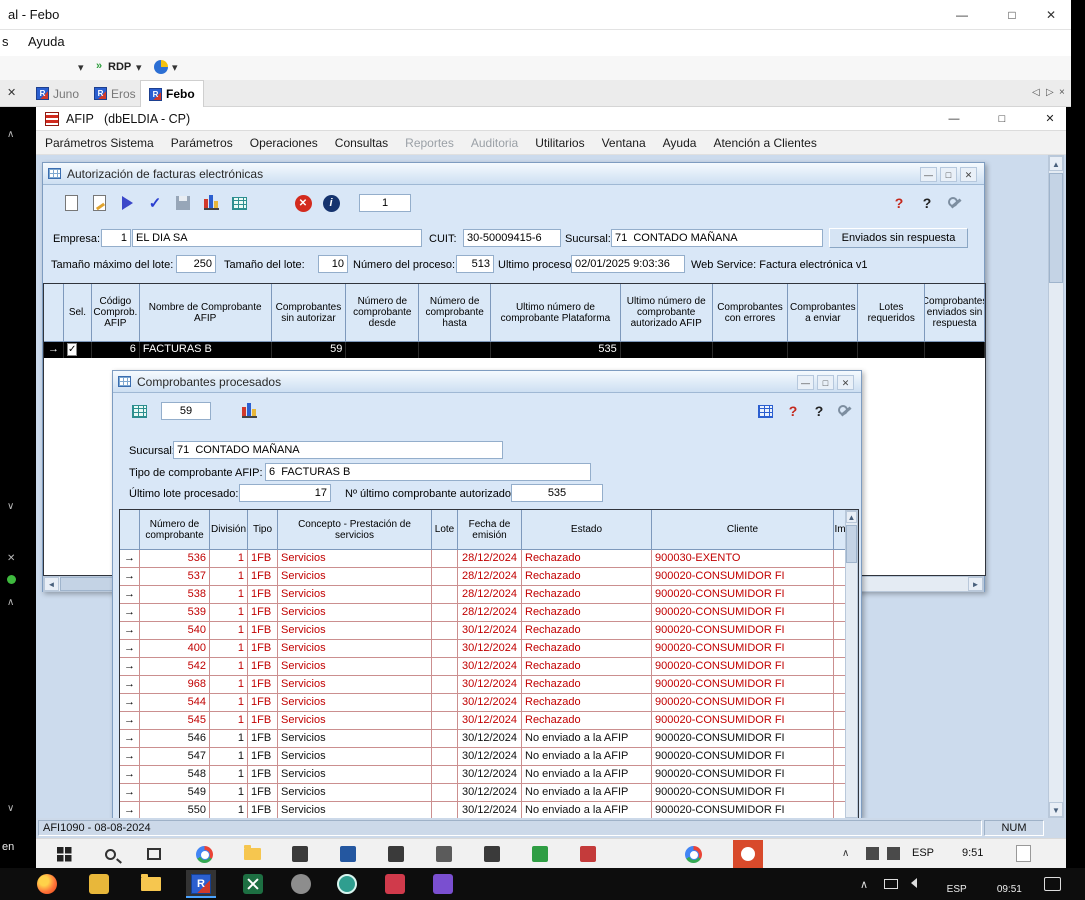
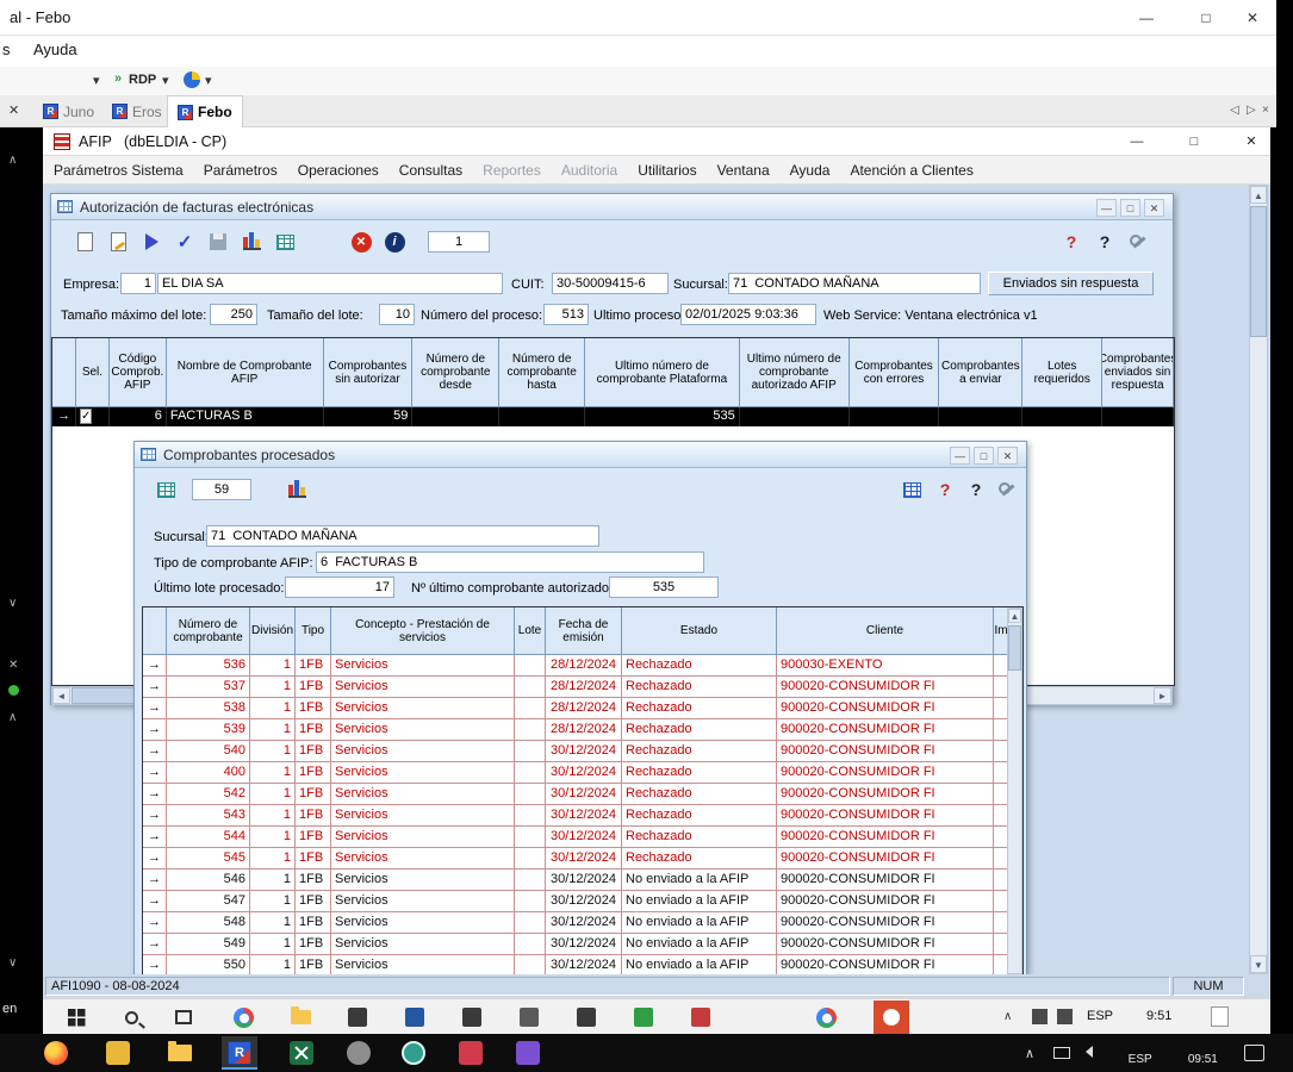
  al - Febo
  —
  □
  ✕
  s
  Ayuda
  ▾
  »
  RDP
  ▾
  ▾
  ✕
  R
  Juno
  R
  Eros
  R
  Febo
  ◁
  ▷
  ×
  ∧
  ∨
  ✕
  ∧
  ∨
  en
  AFIP (dbELDIA - CP)
  —
  □
  ✕
  Parámetros Sistema
  Parámetros
  Operaciones
  Consultas
  Reportes
  Auditoria
  Utilitarios
  Ventana
  Ayuda
  Atención a Clientes
  Autorización de facturas electrónicas
  —
  □
  ✕
  ✓
  ✕
  i
  1
  ?
  ?
  Empresa:
  1
  EL DIA SA
  CUIT:
  30-50009415-6
  Sucursal:
  71 CONTADO MAÑANA
  Enviados sin respuesta
  Tamaño máximo del lote:
  250
  Tamaño del lote:
  10
  Número del proceso:
  513
  Ultimo proceso
  02/01/2025 9:03:36
- Web Service: Factura electrónica v1
+ Web Service: Ventana electrónica v1
  Sel.
  Código Comprob. AFIP
  Nombre de Comprobante AFIP
  Comprobantes sin autorizar
  Número de comprobante desde
  Número de comprobante hasta
  Ultimo número de comprobante Plataforma
  Ultimo número de comprobante autorizado AFIP
  Comprobantes con errores
  Comprobantes a enviar
  Lotes requeridos
  Comprobantes enviados sin respuesta
  →
  ✓
  6
  FACTURAS B
  59
  535
  ◄
  ►
  Comprobantes procesados
  —
  □
  ✕
  59
  ?
  ?
  Sucursal
  71 CONTADO MAÑANA
  Tipo de comprobante AFIP:
  6 FACTURAS B
  Último lote procesado:
  17
  Nº último comprobante autorizado
  535
  Número de comprobante
  División
  Tipo
  Concepto - Prestación de servicios
  Lote
  Fecha de emisión
  Estado
  Cliente
  Im
  536
  1
  1FB
  Servicios
  28/12/2024
  Rechazado
  900030-EXENTO
  537
  1
  1FB
  Servicios
  28/12/2024
  Rechazado
  900020-CONSUMIDOR FI
  538
  1
  1FB
  Servicios
  28/12/2024
  Rechazado
  900020-CONSUMIDOR FI
  539
  1
  1FB
  Servicios
  28/12/2024
  Rechazado
  900020-CONSUMIDOR FI
  540
  1
  1FB
  Servicios
  30/12/2024
  Rechazado
  900020-CONSUMIDOR FI
  400
  1
  1FB
  Servicios
  30/12/2024
  Rechazado
  900020-CONSUMIDOR FI
  542
  1
  1FB
  Servicios
  30/12/2024
  Rechazado
  900020-CONSUMIDOR FI
- 968
+ 543
  1
  1FB
  Servicios
  30/12/2024
  Rechazado
  900020-CONSUMIDOR FI
  544
  1
  1FB
  Servicios
  30/12/2024
  Rechazado
  900020-CONSUMIDOR FI
  545
  1
  1FB
  Servicios
  30/12/2024
  Rechazado
  900020-CONSUMIDOR FI
  546
  1
  1FB
  Servicios
  30/12/2024
  No enviado a la AFIP
  900020-CONSUMIDOR FI
  547
  1
  1FB
  Servicios
  30/12/2024
  No enviado a la AFIP
  900020-CONSUMIDOR FI
  548
  1
  1FB
  Servicios
  30/12/2024
  No enviado a la AFIP
  900020-CONSUMIDOR FI
  549
  1
  1FB
  Servicios
  30/12/2024
  No enviado a la AFIP
  900020-CONSUMIDOR FI
  550
  1
  1FB
  Servicios
  30/12/2024
  No enviado a la AFIP
  900020-CONSUMIDOR FI
  ▲
  ▲
  ▼
  AFI1090 - 08-08-2024
  NUM
  ∧
  ESP
  9:51
  R
  ∧
  ESP
  09:51
